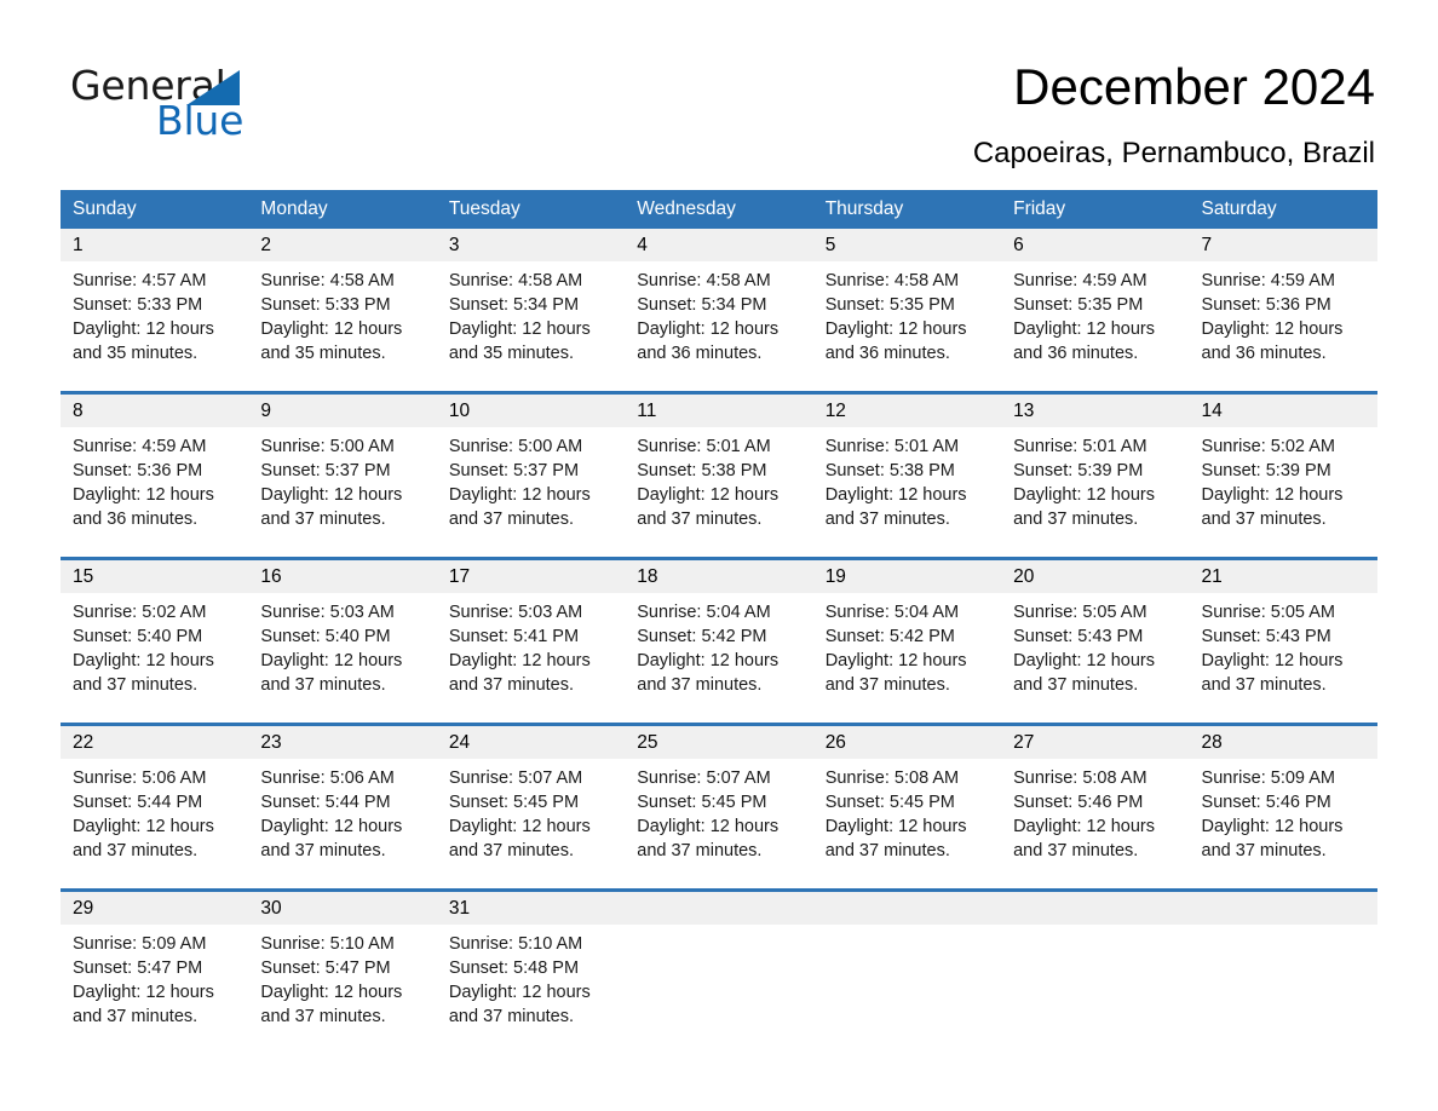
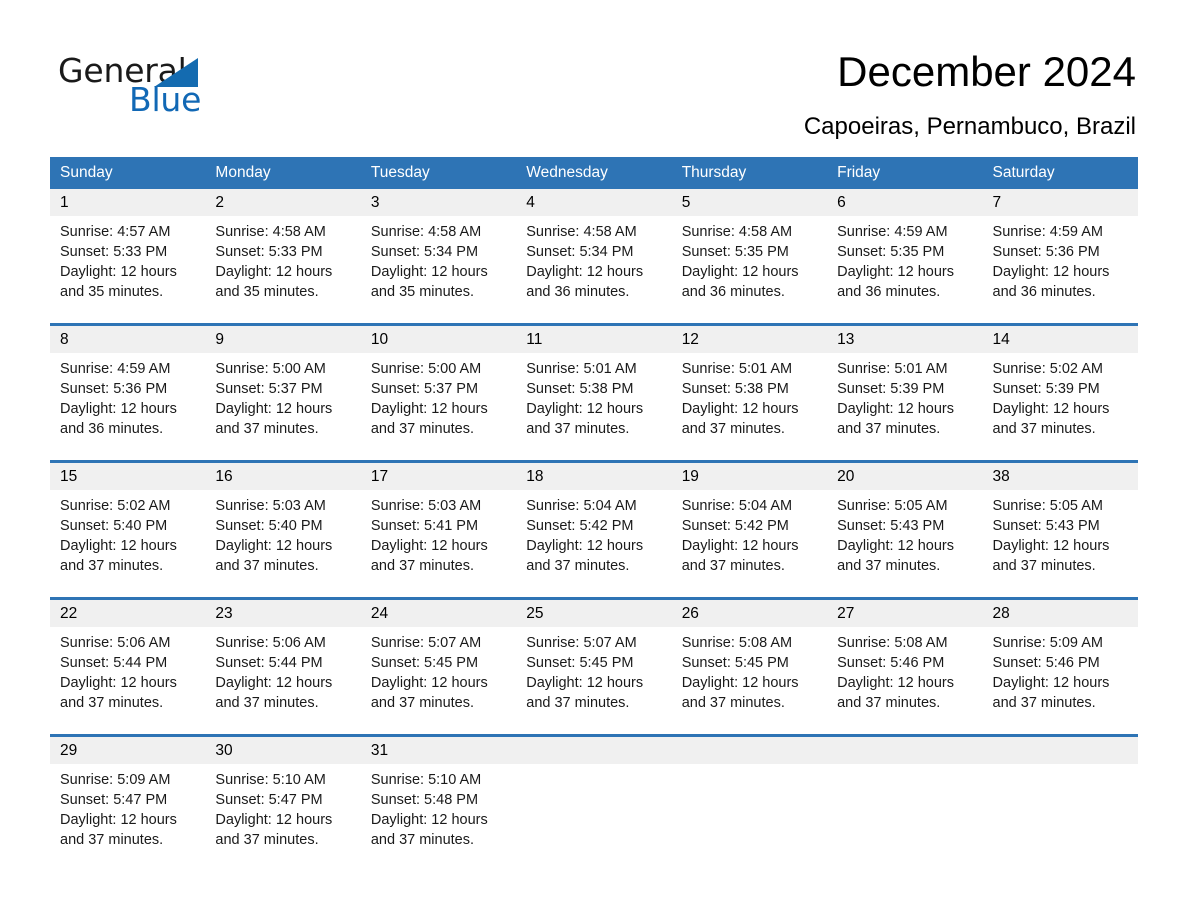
  General
  Blue
  December 2024
  Capoeiras, Pernambuco, Brazil
  Sunday
  Monday
  Tuesday
  Wednesday
  Thursday
  Friday
  Saturday
  1
  2
  3
  4
  5
  6
  7
  Sunrise: 4:57 AM
  Sunset: 5:33 PM
  Daylight: 12 hours
  and 35 minutes.
  Sunrise: 4:58 AM
  Sunset: 5:33 PM
  Daylight: 12 hours
  and 35 minutes.
  Sunrise: 4:58 AM
  Sunset: 5:34 PM
  Daylight: 12 hours
  and 35 minutes.
  Sunrise: 4:58 AM
  Sunset: 5:34 PM
  Daylight: 12 hours
  and 36 minutes.
  Sunrise: 4:58 AM
  Sunset: 5:35 PM
  Daylight: 12 hours
  and 36 minutes.
  Sunrise: 4:59 AM
  Sunset: 5:35 PM
  Daylight: 12 hours
  and 36 minutes.
  Sunrise: 4:59 AM
  Sunset: 5:36 PM
  Daylight: 12 hours
  and 36 minutes.
  8
  9
  10
  11
  12
  13
  14
  Sunrise: 4:59 AM
  Sunset: 5:36 PM
  Daylight: 12 hours
  and 36 minutes.
  Sunrise: 5:00 AM
  Sunset: 5:37 PM
  Daylight: 12 hours
  and 37 minutes.
  Sunrise: 5:00 AM
  Sunset: 5:37 PM
  Daylight: 12 hours
  and 37 minutes.
  Sunrise: 5:01 AM
  Sunset: 5:38 PM
  Daylight: 12 hours
  and 37 minutes.
  Sunrise: 5:01 AM
  Sunset: 5:38 PM
  Daylight: 12 hours
  and 37 minutes.
  Sunrise: 5:01 AM
  Sunset: 5:39 PM
  Daylight: 12 hours
  and 37 minutes.
  Sunrise: 5:02 AM
  Sunset: 5:39 PM
  Daylight: 12 hours
  and 37 minutes.
  15
  16
  17
  18
  19
  20
- 21
+ 38
  Sunrise: 5:02 AM
  Sunset: 5:40 PM
  Daylight: 12 hours
  and 37 minutes.
  Sunrise: 5:03 AM
  Sunset: 5:40 PM
  Daylight: 12 hours
  and 37 minutes.
  Sunrise: 5:03 AM
  Sunset: 5:41 PM
  Daylight: 12 hours
  and 37 minutes.
  Sunrise: 5:04 AM
  Sunset: 5:42 PM
  Daylight: 12 hours
  and 37 minutes.
  Sunrise: 5:04 AM
  Sunset: 5:42 PM
  Daylight: 12 hours
  and 37 minutes.
  Sunrise: 5:05 AM
  Sunset: 5:43 PM
  Daylight: 12 hours
  and 37 minutes.
  Sunrise: 5:05 AM
  Sunset: 5:43 PM
  Daylight: 12 hours
  and 37 minutes.
  22
  23
  24
  25
  26
  27
  28
  Sunrise: 5:06 AM
  Sunset: 5:44 PM
  Daylight: 12 hours
  and 37 minutes.
  Sunrise: 5:06 AM
  Sunset: 5:44 PM
  Daylight: 12 hours
  and 37 minutes.
  Sunrise: 5:07 AM
  Sunset: 5:45 PM
  Daylight: 12 hours
  and 37 minutes.
  Sunrise: 5:07 AM
  Sunset: 5:45 PM
  Daylight: 12 hours
  and 37 minutes.
  Sunrise: 5:08 AM
  Sunset: 5:45 PM
  Daylight: 12 hours
  and 37 minutes.
  Sunrise: 5:08 AM
  Sunset: 5:46 PM
  Daylight: 12 hours
  and 37 minutes.
  Sunrise: 5:09 AM
  Sunset: 5:46 PM
  Daylight: 12 hours
  and 37 minutes.
  29
  30
  31
  Sunrise: 5:09 AM
  Sunset: 5:47 PM
  Daylight: 12 hours
  and 37 minutes.
  Sunrise: 5:10 AM
  Sunset: 5:47 PM
  Daylight: 12 hours
  and 37 minutes.
  Sunrise: 5:10 AM
  Sunset: 5:48 PM
  Daylight: 12 hours
  and 37 minutes.
